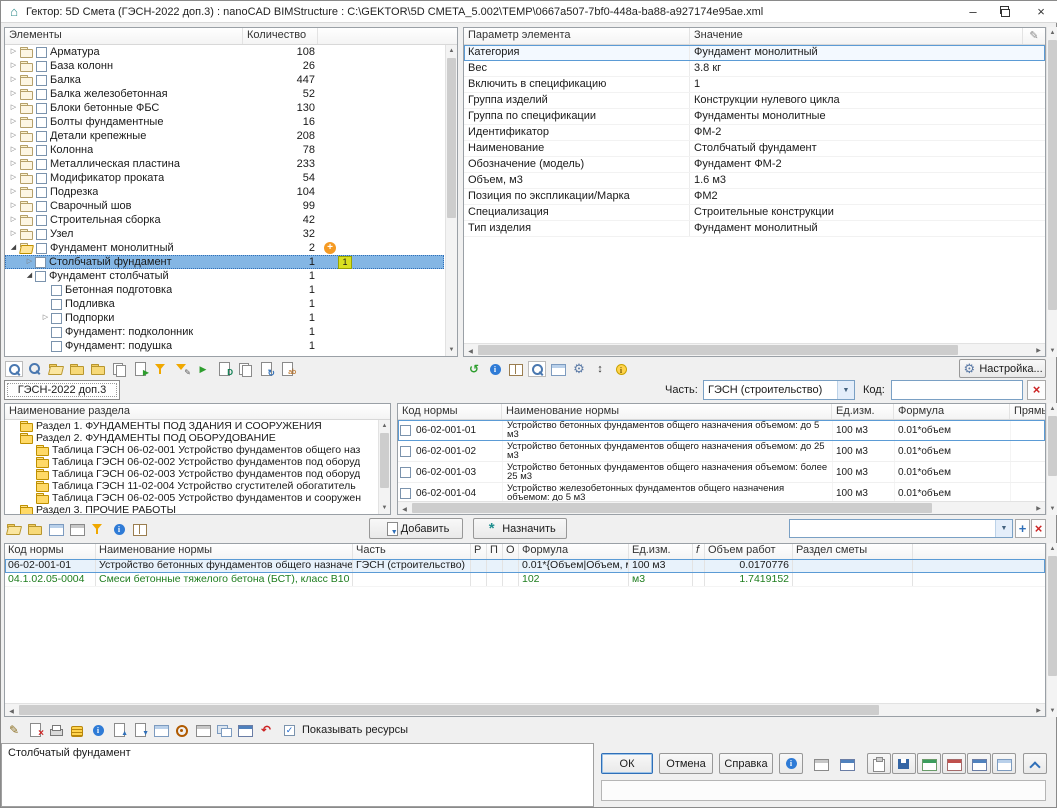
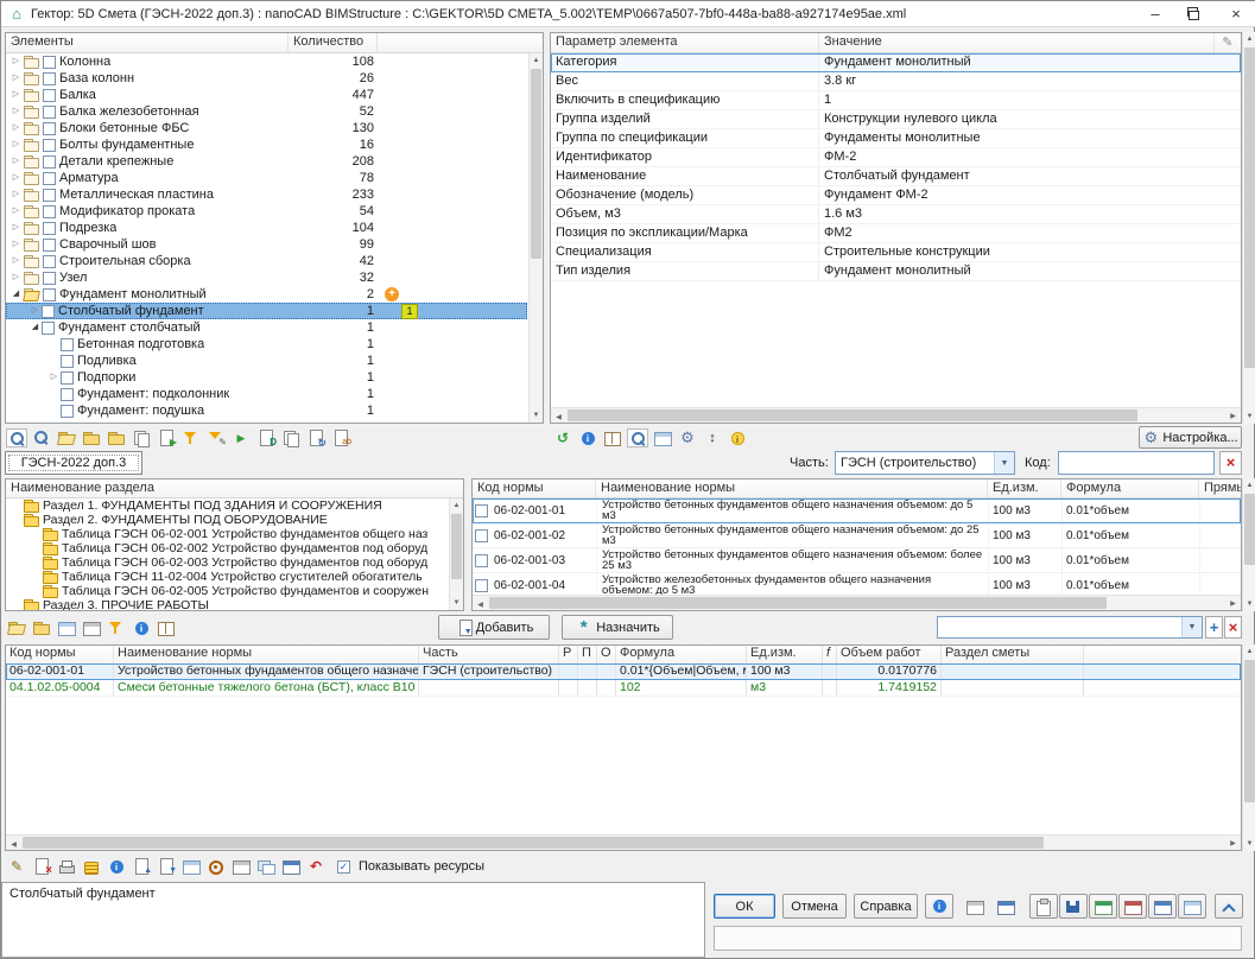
  ⌂
  Гектор: 5D Смета (ГЭСН-2022 доп.3) : nanoCAD BIMStructure : C:\GEKTOR\5D CMETA_5.002\TEMP\0667a507-7bf0-448a-ba88-a927174e95ae.xml
  –
  ×
  Элементы
  Количество
- Арматура
+ Колонна
  108
  База колонн
  26
  Балка
  447
  Балка железобетонная
  52
  Блоки бетонные ФБС
  130
  Болты фундаментные
  16
  Детали крепежные
  208
- Колонна
+ Арматура
  78
  Металлическая пластина
  233
  Модификатор проката
  54
  Подрезка
  104
  Сварочный шов
  99
  Строительная сборка
  42
  Узел
  32
  Фундамент монолитный
  2
  Столбчатый фундамент
  1
  1
  Фундамент столбчатый
  1
  Бетонная подготовка
  1
  Подливка
  1
  Подпорки
  1
  Фундамент: подколонник
  1
  Фундамент: подушка
  1
  Параметр элемента
  Значение
  ✎
  Категория
  Фундамент монолитный
  Вес
  3.8 кг
  Включить в спецификацию
  1
  Группа изделий
  Конструкции нулевого цикла
  Группа по спецификации
  Фундаменты монолитные
  Идентификатор
  ФМ-2
  Наименование
  Столбчатый фундамент
  Обозначение (модель)
  Фундамент ФМ-2
  Объем, м3
  1.6 м3
  Позиция по экспликации/Марка
  ФМ2
  Специализация
  Строительные конструкции
  Тип изделия
  Фундамент монолитный
  Настройка...
  ГЭСН-2022 доп.3
  Часть:
  ГЭСН (строительство)
  Код:
  Наименование раздела
  Раздел 1. ФУНДАМЕНТЫ ПОД ЗДАНИЯ И СООРУЖЕНИЯ
  Раздел 2. ФУНДАМЕНТЫ ПОД ОБОРУДОВАНИЕ
  Таблица ГЭСН 06-02-001 Устройство фундаментов общего наз
  Таблица ГЭСН 06-02-002 Устройство фундаментов под оборуд
  Таблица ГЭСН 06-02-003 Устройство фундаментов под оборуд
  Таблица ГЭСН 11-02-004 Устройство сгустителей обогатитель
  Таблица ГЭСН 06-02-005 Устройство фундаментов и сооружен
  Раздел 3. ПРОЧИЕ РАБОТЫ
  Код нормы
  Наименование нормы
  Ед.изм.
  Формула
  06-02-001-01
  Устройство бетонных фундаментов общего назначения объемом: до 5 м3
  100 м3
  0.01*объем
  06-02-001-02
  Устройство бетонных фундаментов общего назначения объемом: до 25 м3
  100 м3
  0.01*объем
  06-02-001-03
  Устройство бетонных фундаментов общего назначения объемом: более 25 м3
  100 м3
  0.01*объем
  06-02-001-04
  Устройство железобетонных фундаментов общего назначения объемом: до 5 м3
  100 м3
  0.01*объем
  Добавить
  Назначить
  Код нормы
  Наименование нормы
  Часть
  Р
  П
  О
  Формула
  Ед.изм.
  f
  Объем работ
  Раздел сметы
  06-02-001-01
  Устройство бетонных фундаментов общего назначе
  ГЭСН (строительство)
  0.01*{Объем|Объем,
  100 м3
  0.0170776
  04.1.02.05-0004
  Смеси бетонные тяжелого бетона (БСТ), класс В10
  102
  м3
  1.7419152
  Показывать ресурсы
  Столбчатый фундамент
  ОК
  Отмена
  Справка
